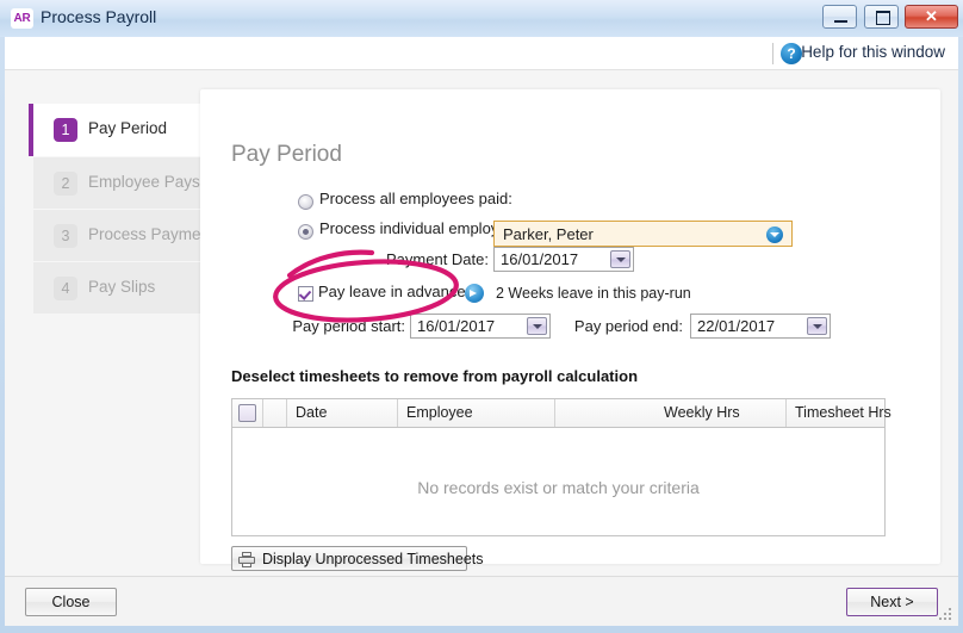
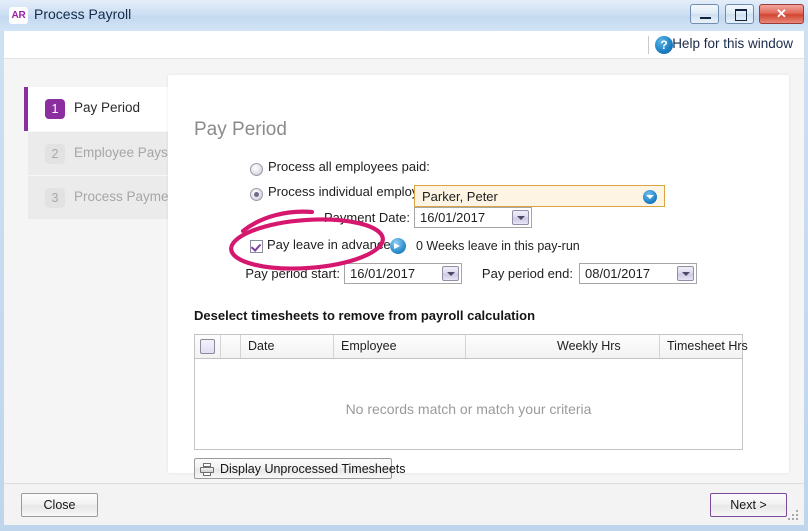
  AR
  Process Payroll
  ✕
  ?
  Help for this window
  1
  Pay Period
  2
  Employee Pays
  3
  Process Payme
- 4
- Pay Slips
  Pay Period
  Process all employees paid:
  Process individual emplo
  Parker, Peter
  ayment Date:
  16/01/2017
  Pay leave in advane
- 2 Weeks leave in this pay-run
+ 0 Weeks leave in this pay-run
  Pay period start:
  16/01/2017
  Pay period end:
- 22/01/2017
+ 08/01/2017
  Deselect timesheets to remove from payroll calculation
  Date
  Employee
  Weekly Hrs
  Timesheet Hrs
- No records exist or match your criteria
+ No records match or match your criteria
  Display Unprocessed Timesheets
  Close
  Next >
